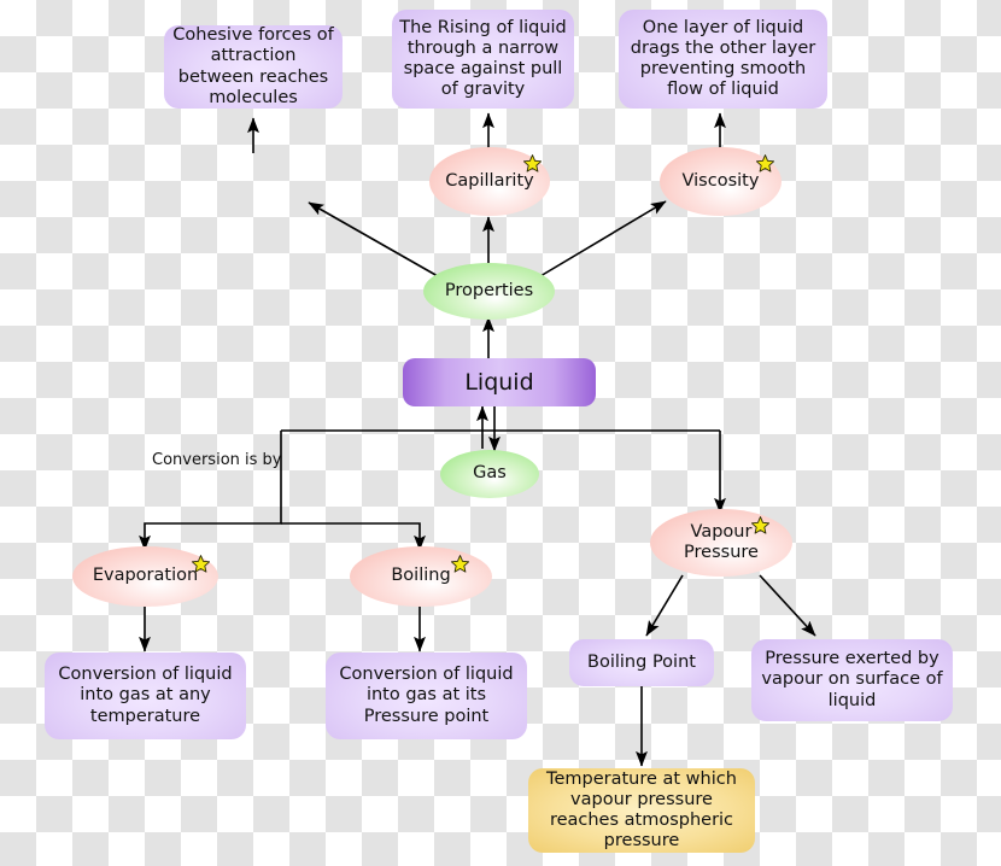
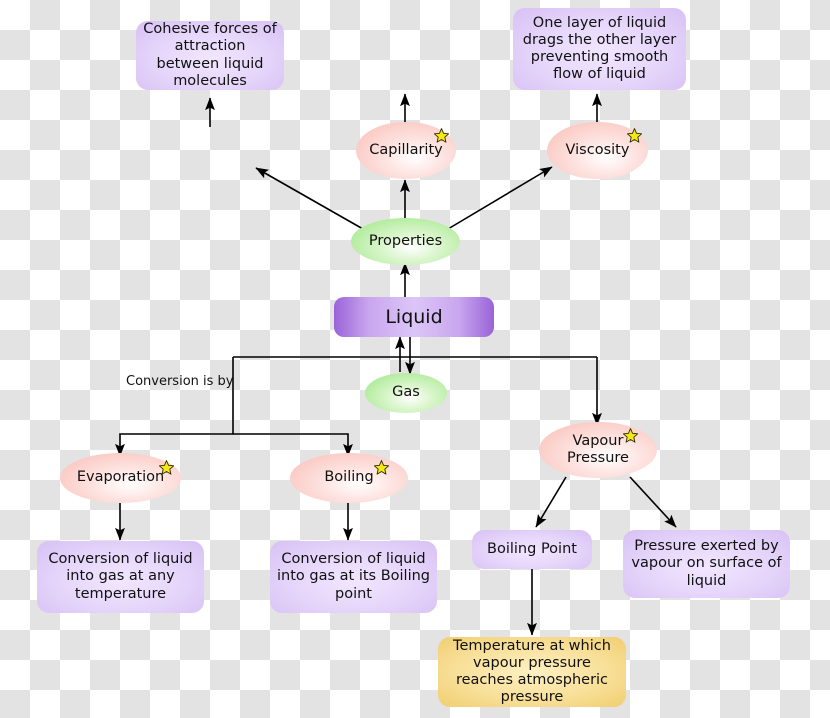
- Cohesive forces of attraction between reaches molecules
+ Cohesive forces of attraction between liquid molecules
- The Rising of liquid through a narrow space against pull of gravity
  One layer of liquid drags the other layer preventing smooth flow of liquid
  Capillarity
  Viscosity
  Properties
  Liquid
  Gas
  Conversion is by
  Evaporation
  Boiling
  Vapour Pressure
  Conversion of liquid into gas at any temperature
- Conversion of liquid into gas at its Pressure point
+ Conversion of liquid into gas at its Boiling point
  Boiling Point
  Pressure exerted by vapour on surface of liquid
  Temperature at which vapour pressure reaches atmospheric pressure
